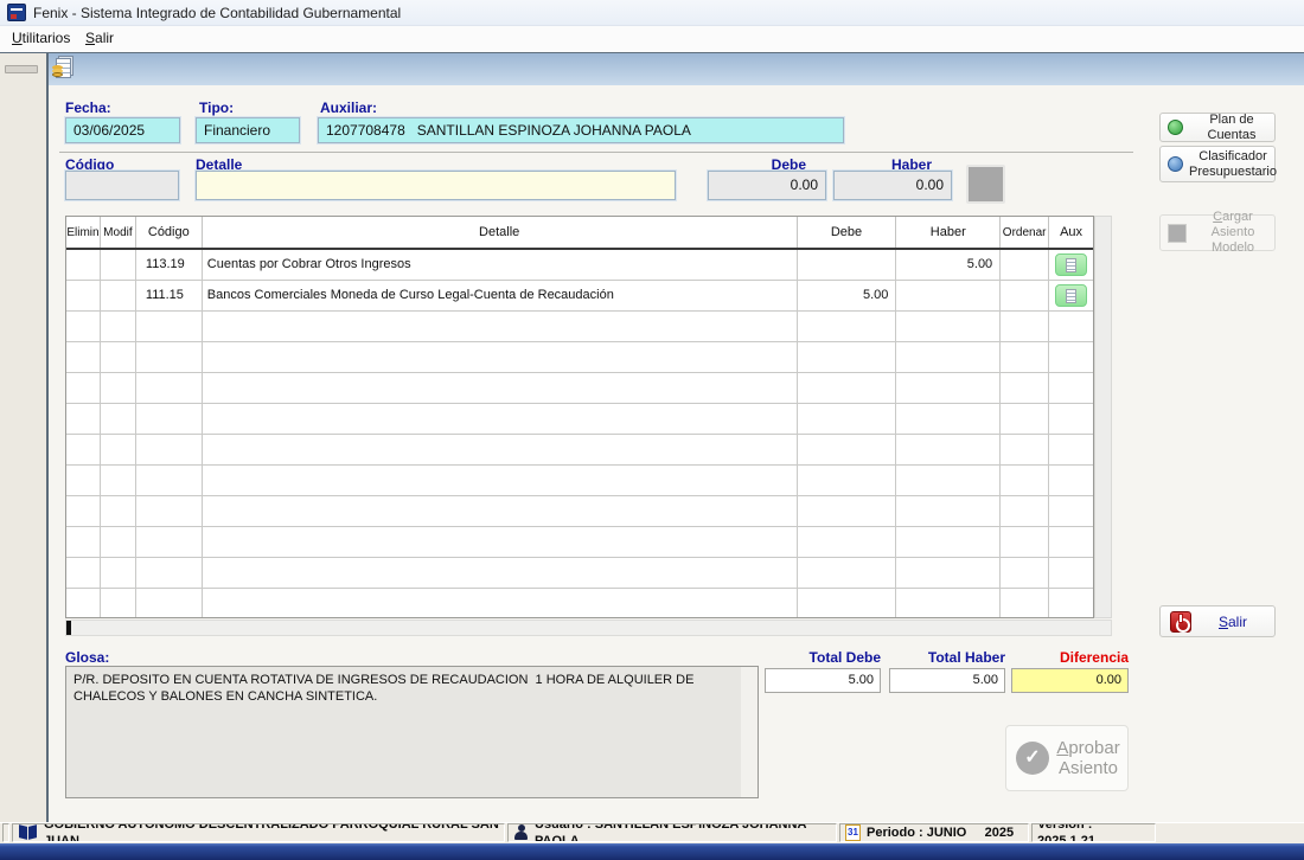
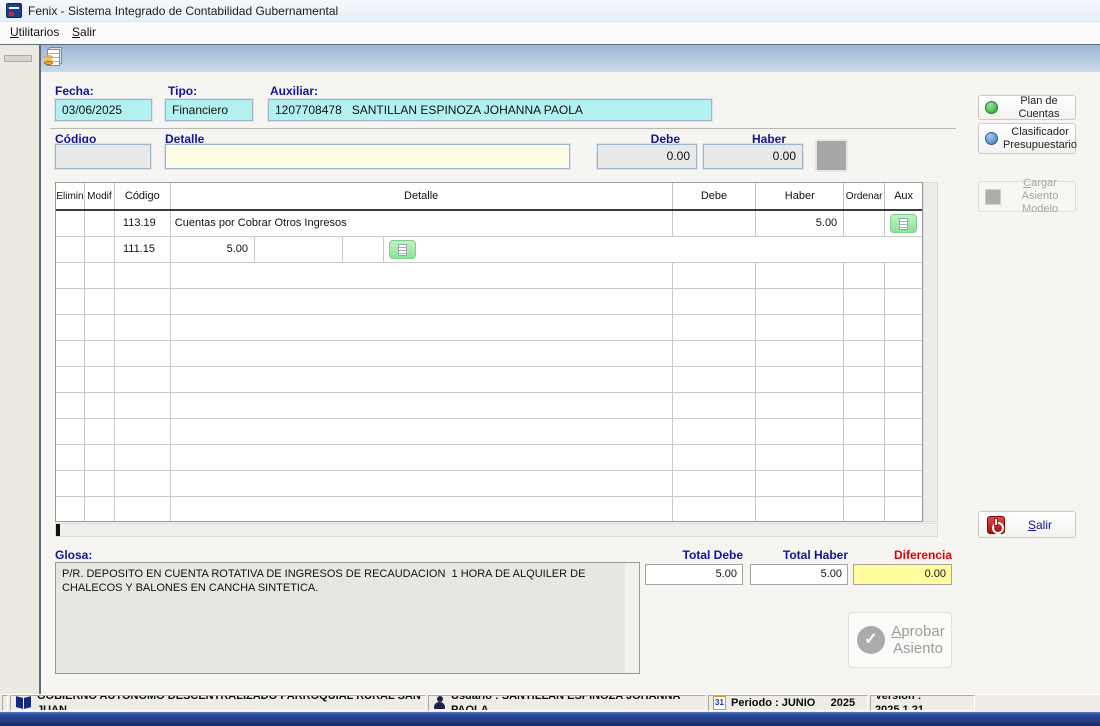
  Fenix - Sistema Integrado de Contabilidad Gubernamental
  Utilitarios
  Salir
  Fecha:
  Tipo:
  Auxiliar:
  03/06/2025
  Financiero
  1207708478 SANTILLAN ESPINOZA JOHANNA PAOLA
  Código
  Detalle
  Debe
  Haber
  0.00
  0.00
  Elimin
  Modif
  Código
  Detalle
  Debe
  Haber
  Ordenar
  Aux
  113.19
  Cuentas por Cobrar Otros Ingresos
  5.00
  111.15
- Bancos Comerciales Moneda de Curso Legal-Cuenta de Recaudación
  5.00
  Plan de Cuentas
  Clasificador
  Presupuestario
  Cargar Asiento
  Modelo
  Salir
  Glosa:
  P/R. DEPOSITO EN CUENTA ROTATIVA DE INGRESOS DE RECAUDACION 1 HORA DE ALQUILER DE CHALECOS Y BALONES EN CANCHA SINTETICA.
  Total Debe
  Total Haber
  Diferencia
  5.00
  5.00
  0.00
  ✓
  Aprobar
  Asiento
  GOBIERNO AUTONOMO DESCENTRALIZADO PARROQUIAL RURAL SAN
  Usuario : SANTILLAN ESPINOZA JOHANNA
  31
  Periodo : JUNIO 2025
